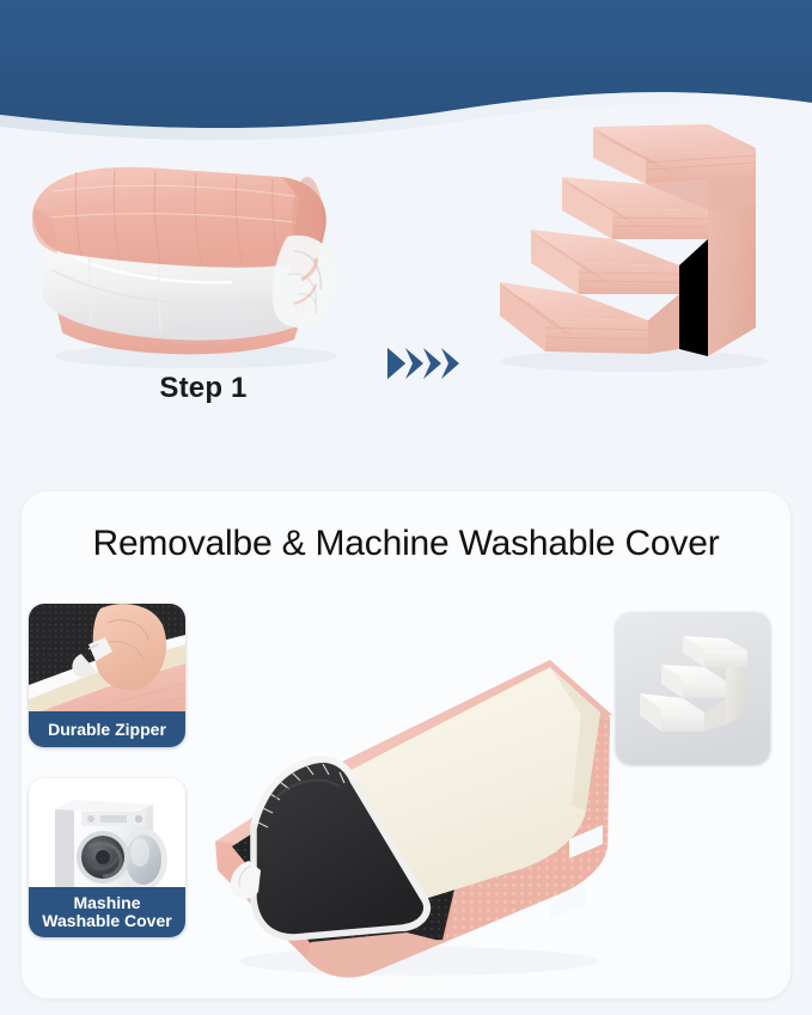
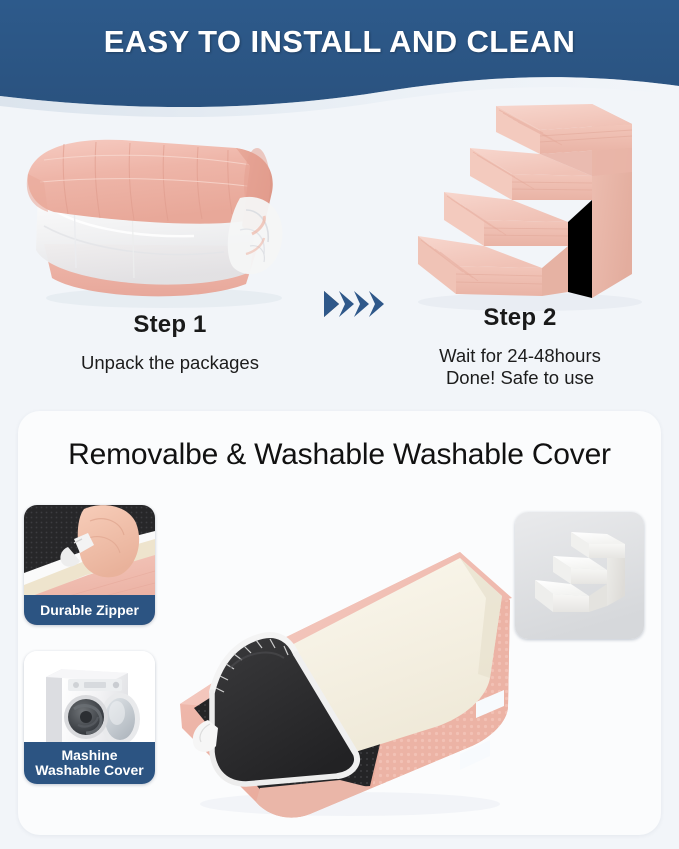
+ EASY TO INSTALL AND CLEAN
  Step 1
+ Unpack the packages
+ Step 2
+ Wait for 24-48hours
+ Done! Safe to use
- Removalbe & Machine Washable Cover
+ Removalbe & Washable Washable Cover
  Durable Zipper
  Mashine
  Washable Cover
